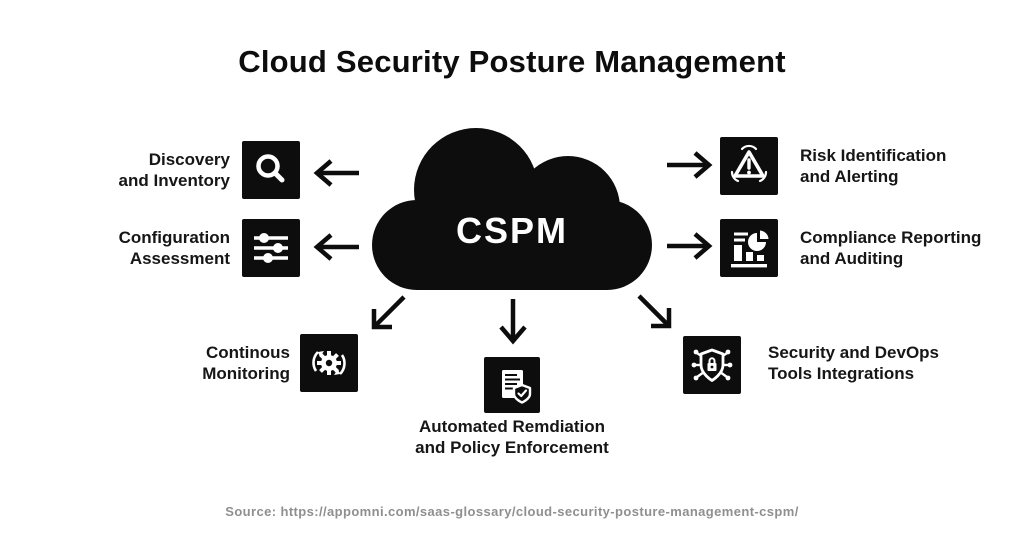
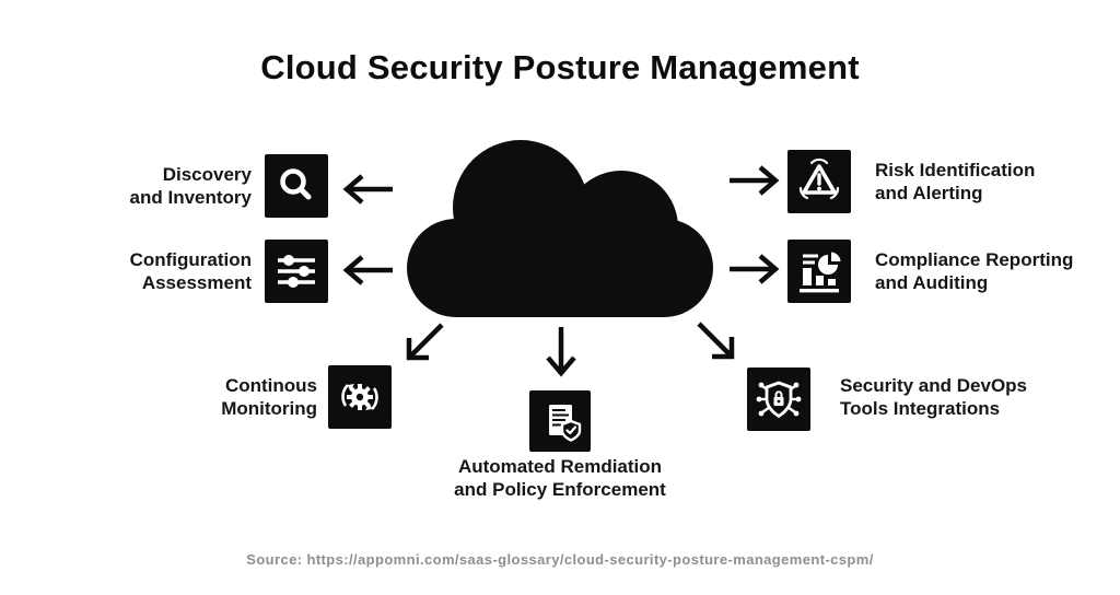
  Cloud Security Posture Management
- CSPM
  Discovery
  and Inventory
  Configuration
  Assessment
  Risk Identification
  and Alerting
  Compliance Reporting
  and Auditing
  Continous
  Monitoring
  Automated Remdiation
  and Policy Enforcement
  Security and DevOps
  Tools Integrations
  Source: https://appomni.com/saas-glossary/cloud-security-posture-management-cspm/
